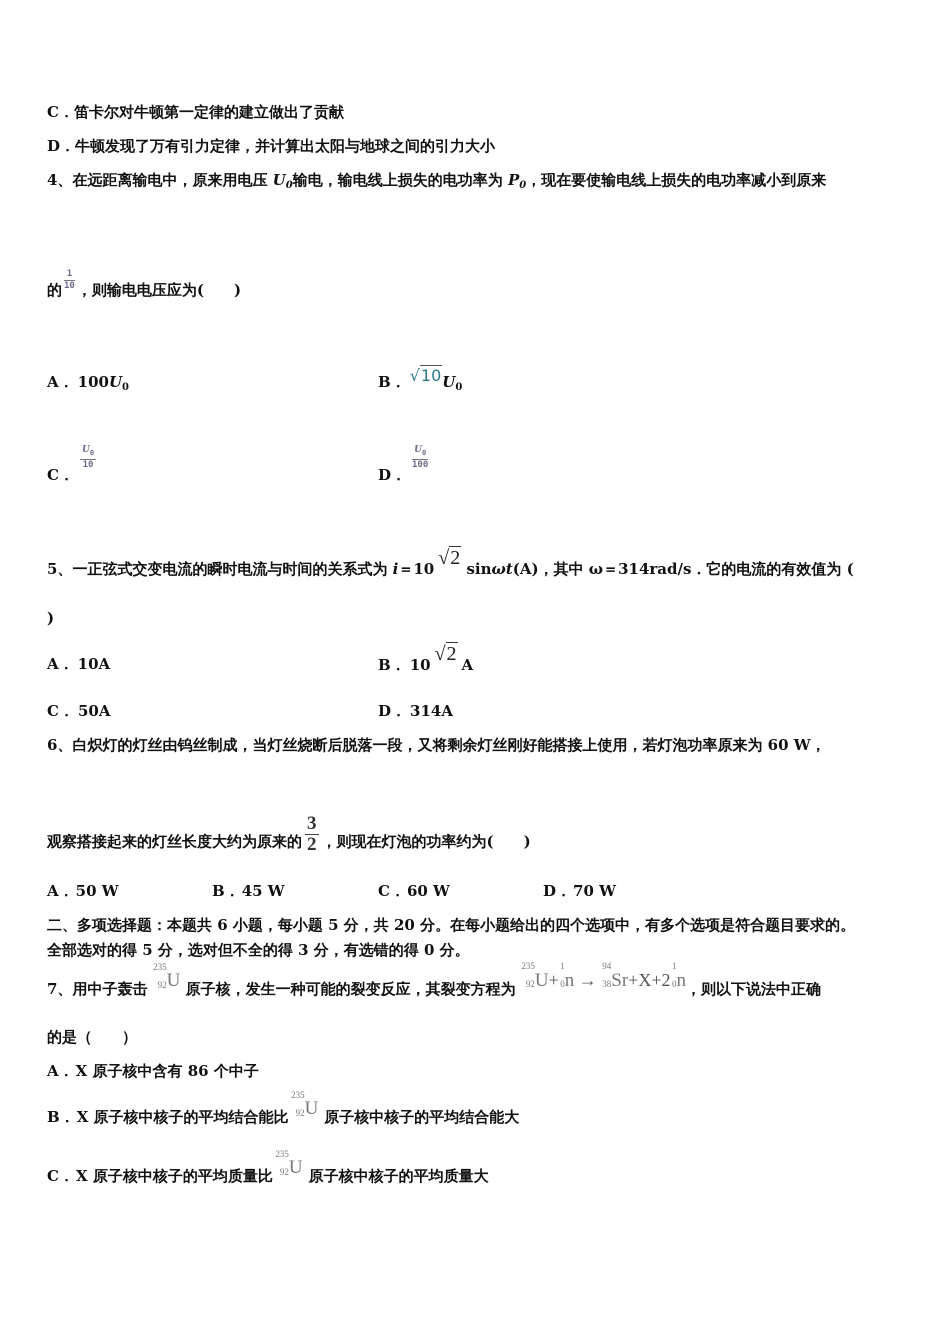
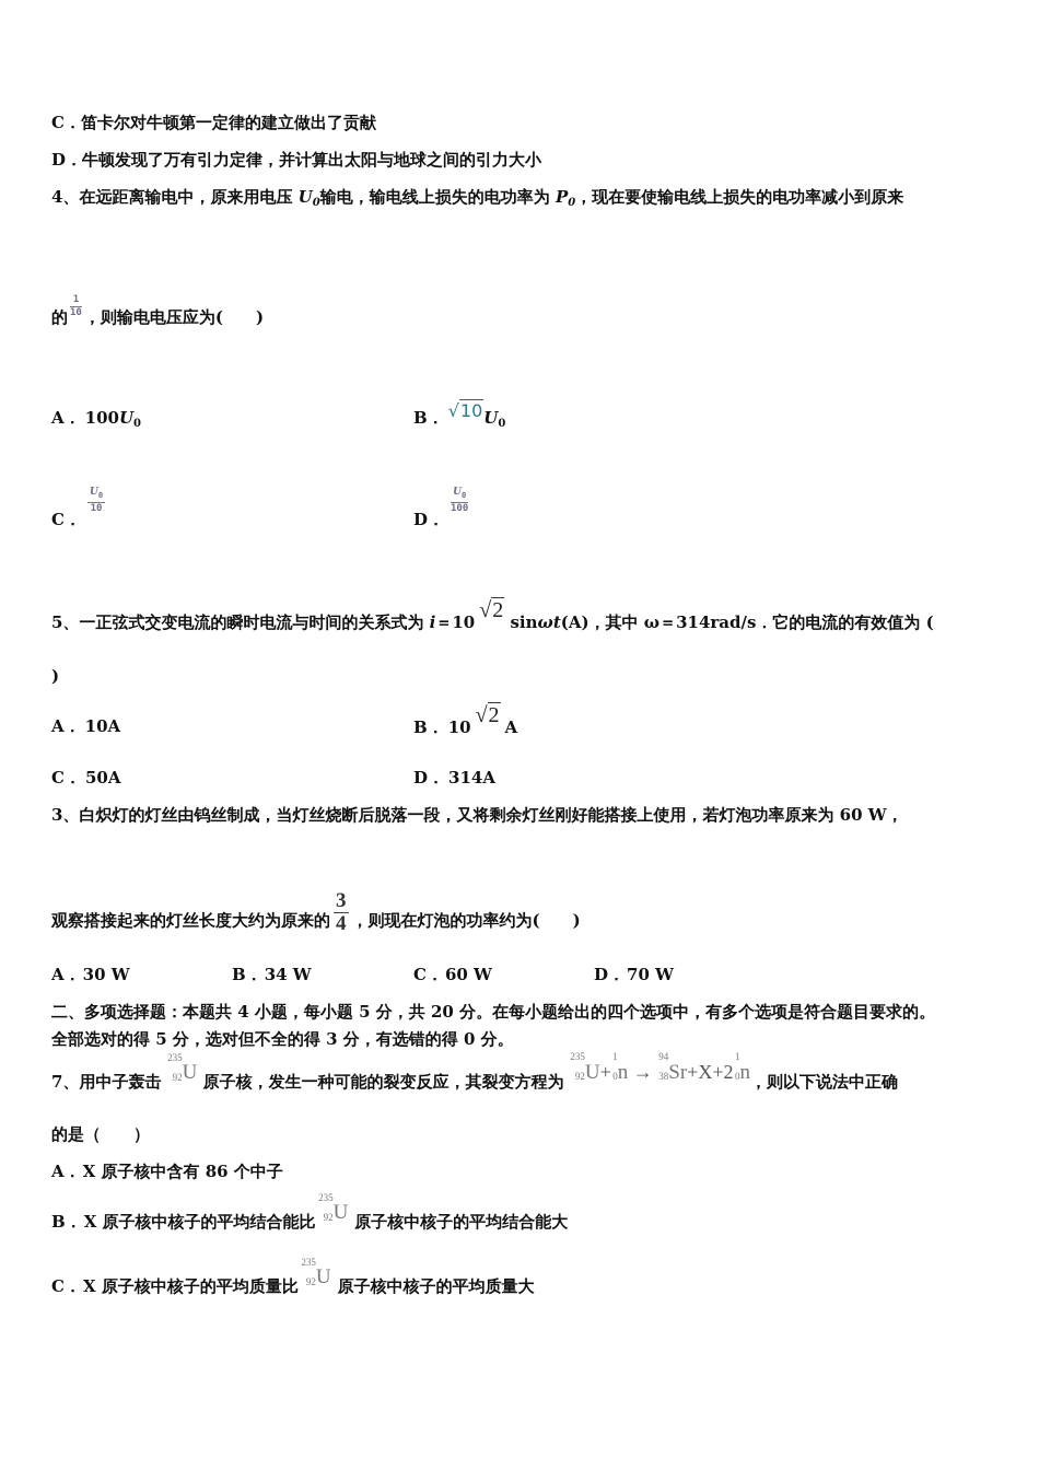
  C．笛卡尔对牛顿第一定律的建立做出了贡献
  D．牛顿发现了万有引力定律，并计算出太阳与地球之间的引力大小
  4、在远距离输电中，原来用电压 U0输电，输电线上损失的电功率为 P0，现在要使输电线上损失的电功率减小到原来
  的
  1
  10
  ，则输电电压应为( )
  A． 100U0
  B． √10U0
  C．
  U0
  10
  D．
  U0
  100
  5、一正弦式交变电流的瞬时电流与时间的关系式为 i＝10√2 sinωt(A)，其中 ω＝314rad/s．它的电流的有效值为 (
  )
  A． 10A
  B． 10√2A
  C． 50A
  D． 314A
- 6、白炽灯的灯丝由钨丝制成，当灯丝烧断后脱落一段，又将剩余灯丝刚好能搭接上使用，若灯泡功率原来为 60 W，
+ 3、白炽灯的灯丝由钨丝制成，当灯丝烧断后脱落一段，又将剩余灯丝刚好能搭接上使用，若灯泡功率原来为 60 W，
  观察搭接起来的灯丝长度大约为原来的
  3
- 2
+ 4
  ，则现在灯泡的功率约为( )
- A．50 W
+ A．30 W
- B．45 W
+ B．34 W
  C．60 W
  D．70 W
- 二、多项选择题：本题共 6 小题，每小题 5 分，共 20 分。在每小题给出的四个选项中，有多个选项是符合题目要求的。
+ 二、多项选择题：本题共 4 小题，每小题 5 分，共 20 分。在每小题给出的四个选项中，有多个选项是符合题目要求的。
  全部选对的得 5 分，选对但不全的得 3 分，有选错的得 0 分。
  7、用中子轰击
  235
  92
  U 原子核，发生一种可能的裂变反应，其裂变方程为
  235
  92
  U+
  1
  0
  n →
  94
  38
  Sr+X+2
  1
  0
  n，则以下说法中正确
  的是（ ）
  A．X 原子核中含有 86 个中子
  B．X 原子核中核子的平均结合能比
  235
  92
  U 原子核中核子的平均结合能大
  C．X 原子核中核子的平均质量比
  235
  92
  U 原子核中核子的平均质量大
